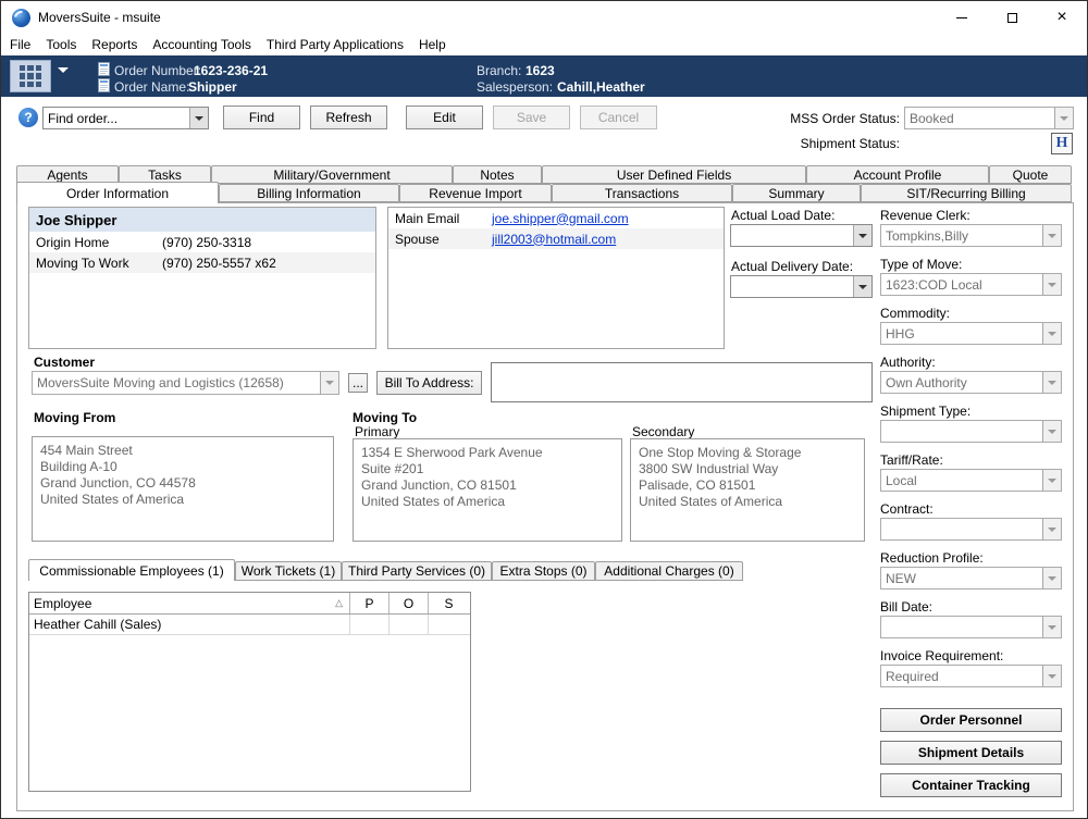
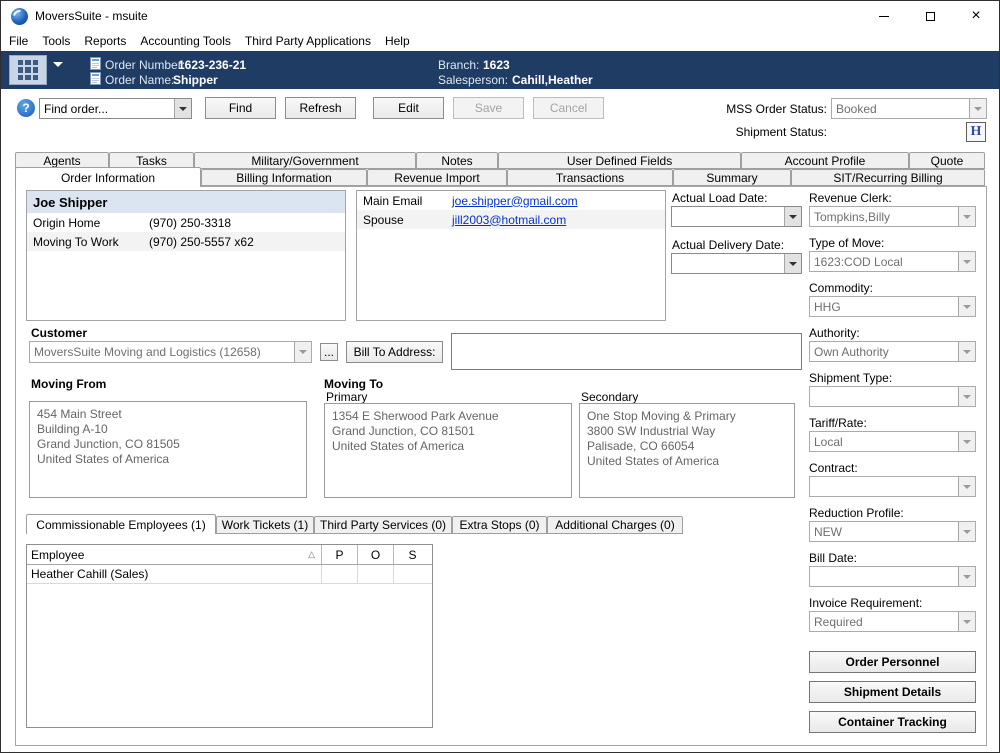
  MoversSuite - msuite
  ×
  File
  Tools
  Reports
  Accounting Tools
  Third Party Applications
  Help
  Order Number:
  1623-236-21
  Order Name:
  Shipper
  Branch:
  1623
  Salesperson:
  Cahill,Heather
  ?
  Find order...
  Find
  Refresh
  Edit
  Save
  Cancel
  MSS Order Status:
  Booked
  Shipment Status:
  H
  Agents
  Tasks
  Military/Government
  Notes
  User Defined Fields
  Account Profile
  Quote
  Order Information
  Billing Information
  Revenue Import
  Transactions
  Summary
  SIT/Recurring Billing
  Joe Shipper
  Origin Home
  (970) 250-3318
  Moving To Work
  (970) 250-5557 x62
  Main Email
  joe.shipper@gmail.com
  Spouse
  jill2003@hotmail.com
  Actual Load Date:
  Actual Delivery Date:
  Revenue Clerk:
  Tompkins,Billy
  Type of Move:
  1623:COD Local
  Commodity:
  HHG
  Authority:
  Own Authority
  Shipment Type:
  Tariff/Rate:
  Local
  Contract:
  Reduction Profile:
  NEW
  Bill Date:
  Invoice Requirement:
  Required
  Order Personnel
  Shipment Details
  Container Tracking
  Customer
  MoversSuite Moving and Logistics (12658)
  ...
  Bill To Address:
  Moving From
  454 Main Street
  Building A-10
- Grand Junction, CO 44578
+ Grand Junction, CO 81505
  United States of America
  Moving To
  Primary
  1354 E Sherwood Park Avenue
- Suite #201
  Grand Junction, CO 81501
  United States of America
  Secondary
- One Stop Moving & Storage
+ One Stop Moving & Primary
  3800 SW Industrial Way
- Palisade, CO 81501
+ Palisade, CO 66054
  United States of America
  Commissionable Employees (1)
  Work Tickets (1)
  Third Party Services (0)
  Extra Stops (0)
  Additional Charges (0)
  Employee
  △
  P
  O
  S
  Heather Cahill (Sales)
